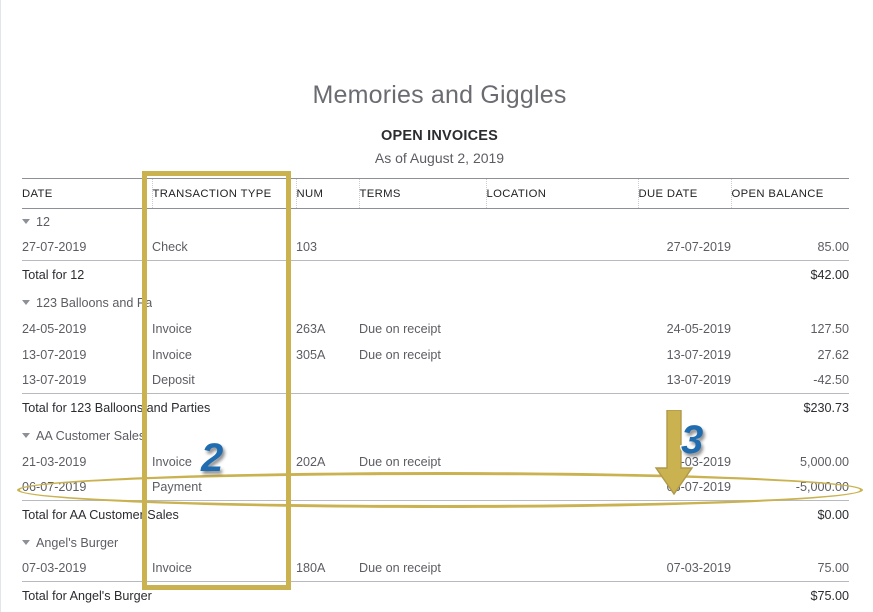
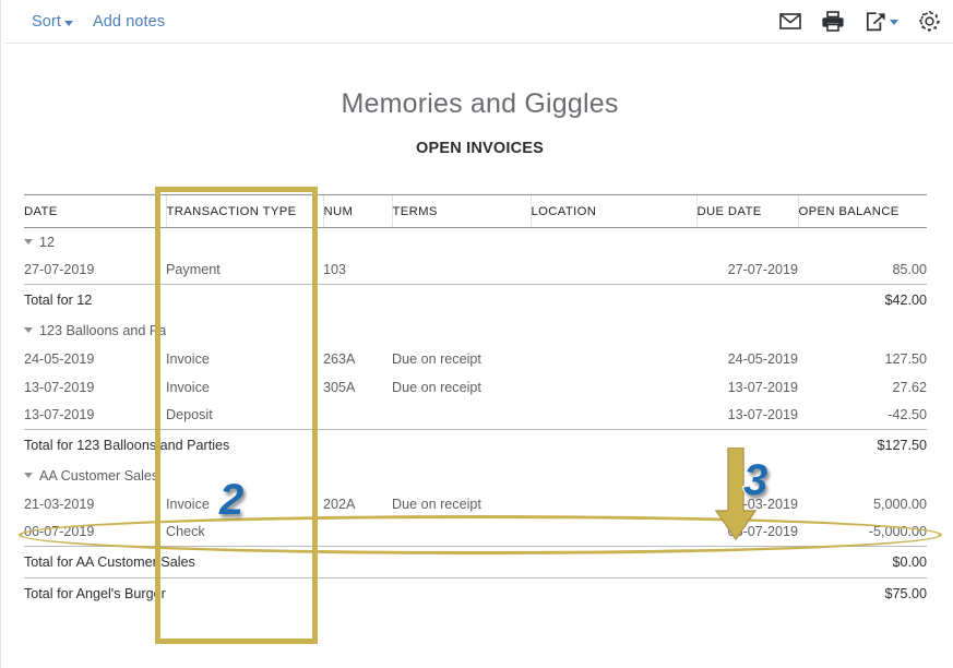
+ Sort
+ Add notes
  Memories and Giggles
  OPEN INVOICES
- As of August 2, 2019
  DATE	TRANSACTION TYPE	NUM	TERMS	LOCATION	DUE DATE	OPEN BALANCE
  12
- 27-07-2019	Check	103			27-07-2019	85.00
+ 27-07-2019	Payment	103			27-07-2019	85.00
  Total for 12	$42.00
  123 Balloons and Pa
  24-05-2019	Invoice	263A	Due on receipt		24-05-2019	127.50
  13-07-2019	Invoice	305A	Due on receipt		13-07-2019	27.62
  13-07-2019	Deposit				13-07-2019	-42.50
- Total for 123 Balloons and Parties	$230.73
+ Total for 123 Balloons and Parties	$127.50
  AA Customer Sales
  21-03-2019	Invoice	202A	Due on receipt		-03-2019	5,000.00
- 06-07-2019	Payment				-07-2019	-5,000.00
+ 06-07-2019	Check				-07-2019	-5,000.00
  Total for AA Customer Sales	$0.00
- Angel's Burger
- 07-03-2019	Invoice	180A	Due on receipt		07-03-2019	75.00
  Total for Angel's Burger	$75.00
  2
  3
